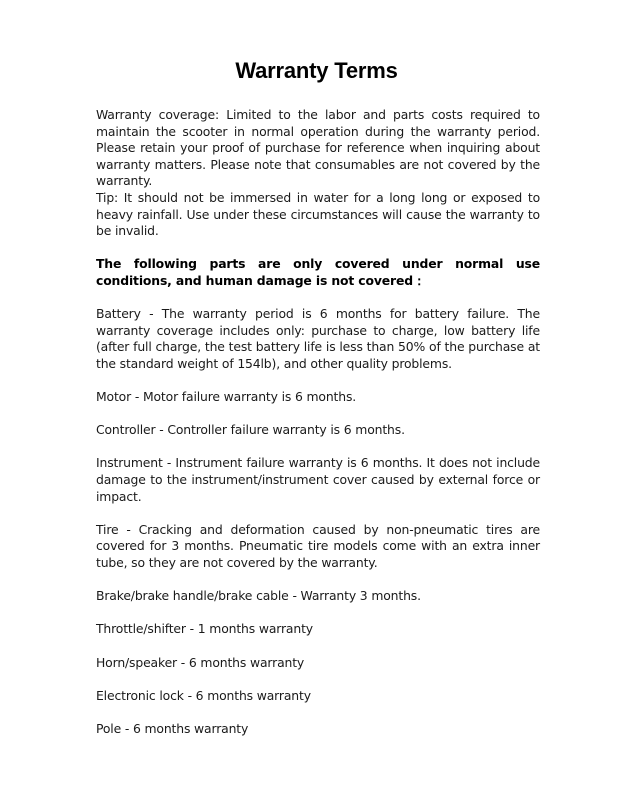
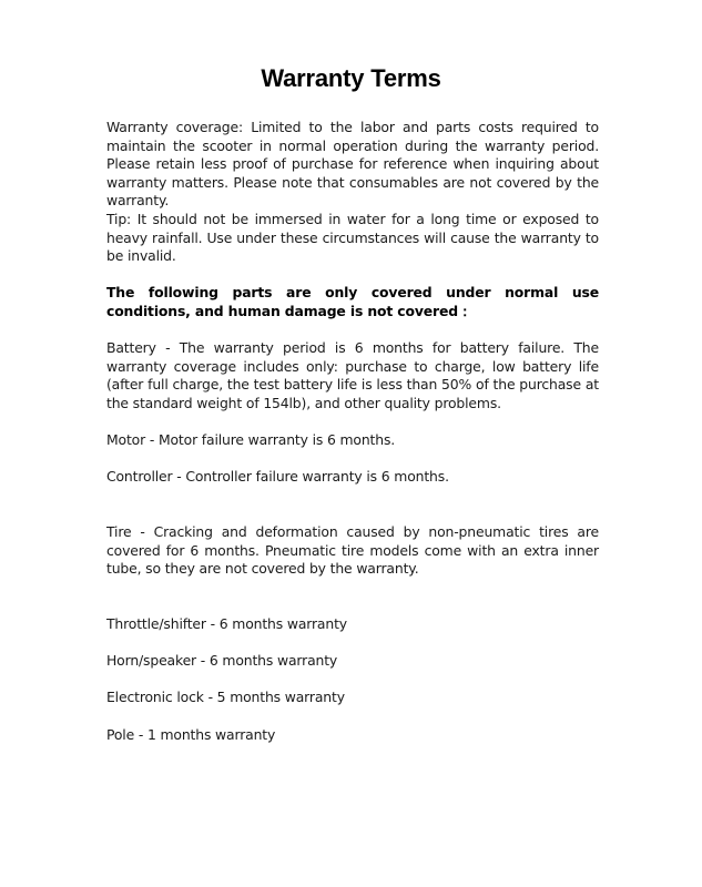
  Warranty Terms
- Warranty coverage: Limited to the labor and parts costs required to maintain the scooter in normal operation during the warranty period. Please retain your proof of purchase for reference when inquiring about warranty matters. Please note that consumables are not covered by the warranty.
+ Warranty coverage: Limited to the labor and parts costs required to maintain the scooter in normal operation during the warranty period. Please retain less proof of purchase for reference when inquiring about warranty matters. Please note that consumables are not covered by the warranty.
- Tip: It should not be immersed in water for a long long or exposed to heavy rainfall. Use under these circumstances will cause the warranty to be invalid.
+ Tip: It should not be immersed in water for a long time or exposed to heavy rainfall. Use under these circumstances will cause the warranty to be invalid.
  The following parts are only covered under normal use conditions, and human damage is not covered：
  Battery - The warranty period is 6 months for battery failure. The warranty coverage includes only: purchase to charge, low battery life (after full charge, the test battery life is less than 50% of the purchase at the standard weight of 154lb), and other quality problems.
  Motor - Motor failure warranty is 6 months.
  Controller - Controller failure warranty is 6 months.
- Instrument - Instrument failure warranty is 6 months. It does not include damage to the instrument/instrument cover caused by external force or impact.
- Tire - Cracking and deformation caused by non-pneumatic tires are covered for 3 months. Pneumatic tire models come with an extra inner tube, so they are not covered by the warranty.
+ Tire - Cracking and deformation caused by non-pneumatic tires are covered for 6 months. Pneumatic tire models come with an extra inner tube, so they are not covered by the warranty.
- Brake/brake handle/brake cable - Warranty 3 months.
- Throttle/shifter - 1 months warranty
+ Throttle/shifter - 6 months warranty
  Horn/speaker - 6 months warranty
- Electronic lock - 6 months warranty
+ Electronic lock - 5 months warranty
- Pole - 6 months warranty
+ Pole - 1 months warranty
